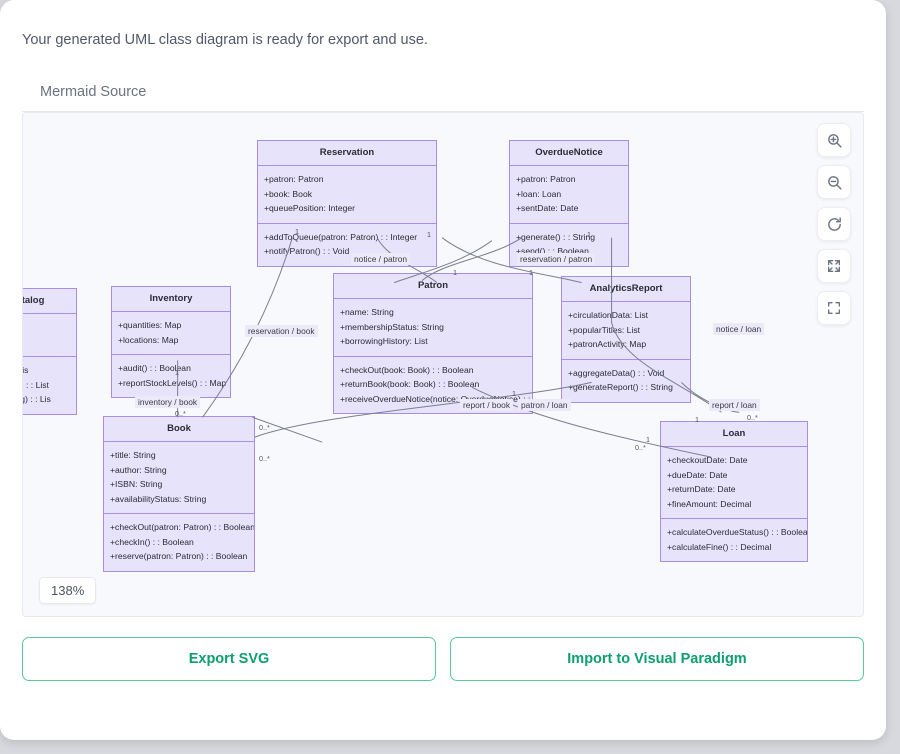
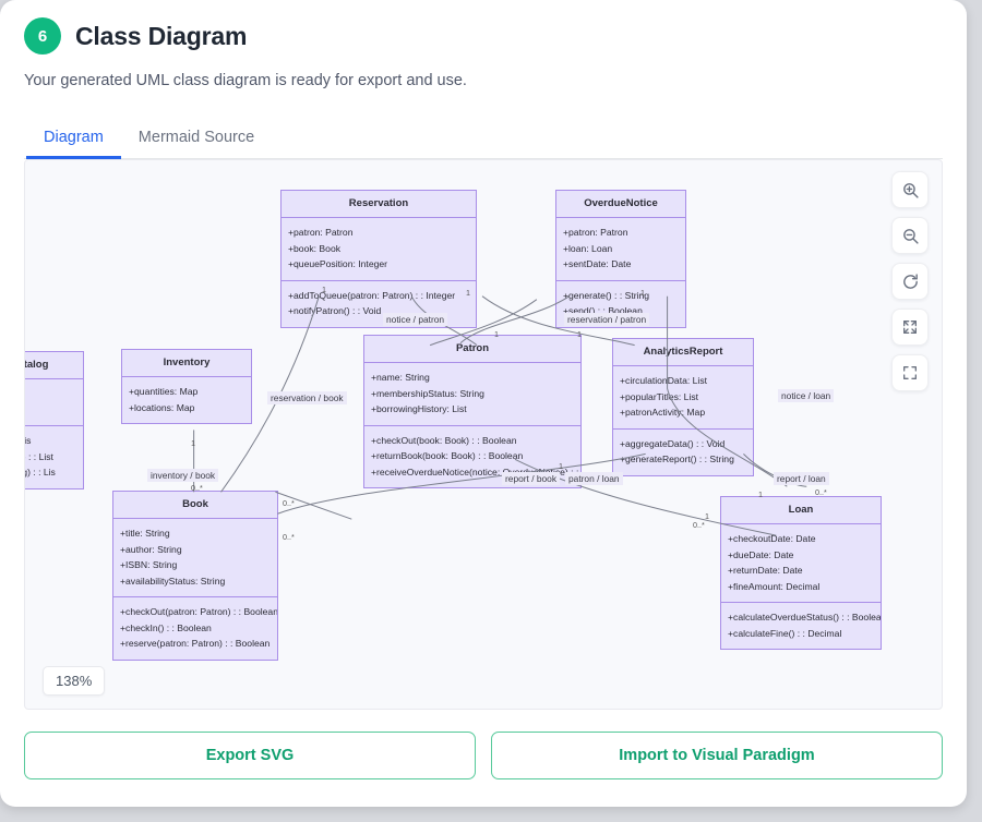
+ 6
+ Class Diagram
  Your generated UML class diagram is ready for export and use.
+ Diagram
  Mermaid Source
  talog
  Reservation
  +patron: Patron
  +book: Book
  +queuePosition: Integer
  +addToQueue(patron: Patron) : : Integer
  +notifyPatron() : : Void
  OverdueNotice
  +patron: Patron
  +loan: Loan
  +sentDate: Date
  +generate() : : String
  +send() : : Boolean
  Inventory
  +quantities: Map
  +locations: Map
- +audit() : : Boolean
- +reportStockLevels() : : Map
  Patron
  +name: String
  +membershipStatus: String
  +borrowingHistory: List
  +checkOut(book: Book) : : Boolean
  +returnBook(book: Book) : : Boolean
  AnalyticsReport
  +circulationData: List
  +popularTitles: List
  +patronActivit: Map
  +aggregateData() : : Vod
  +generateReport() : : String
  Book
  +title: String
  +author: String
  +ISBN: String
  +availabilityStatus: String
  +checkOut(patron: Patron) : : Boolea
  +checkIn() : : Boolean
  +reserve(patron: Patron) : : Boolean
  Loan
  +checkoutDate: Date
  +dueDate: Date
  +returnDate: Date
  +fineAmount: Decimal
  +calculateOverdueStatus() : : Boole
  +calculateFine() : : Decimal
  notice / patron
  reservation / patron
  reservation / book
  inventory / book
  report / book
  patron / loan
  report / loan
  notice / loan
  1
  1
  1
  1
  1
  0..*
  1
  0..*
  0..*
  1
  0..*
  1
  0..*
  1
  138%
  Export SVG
  Import to Visual Paradigm
